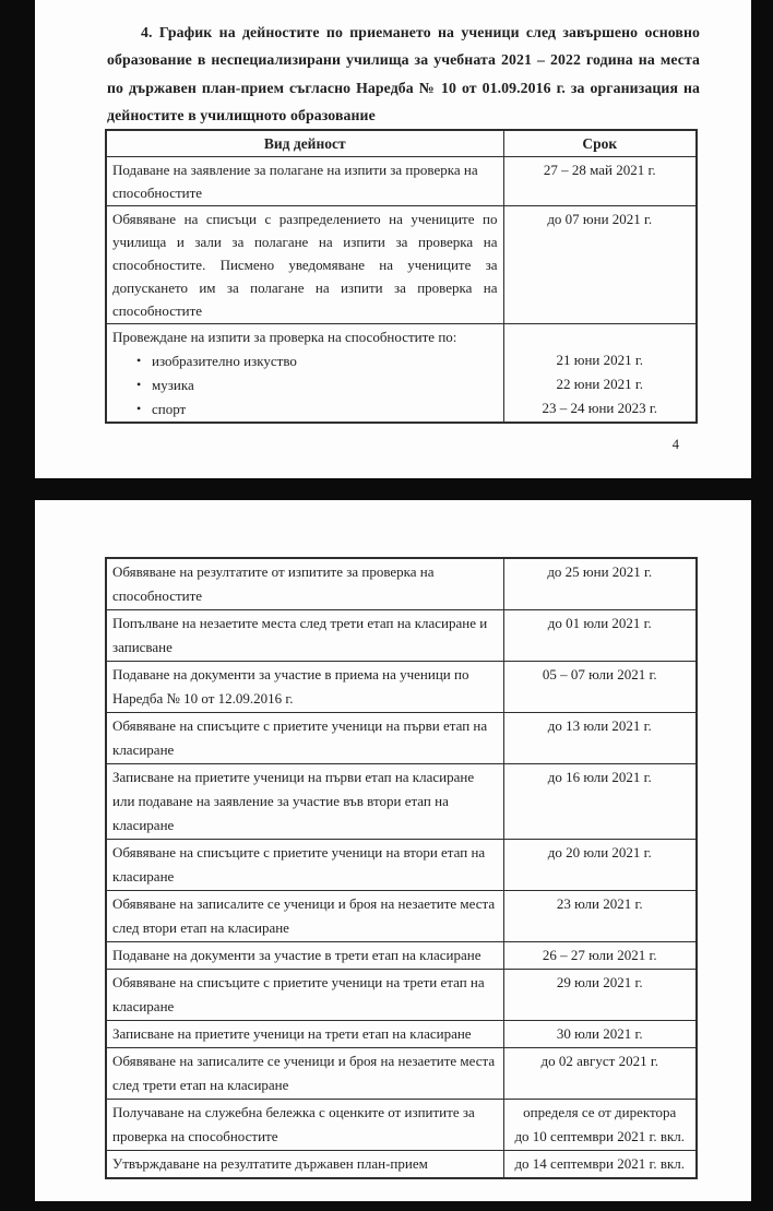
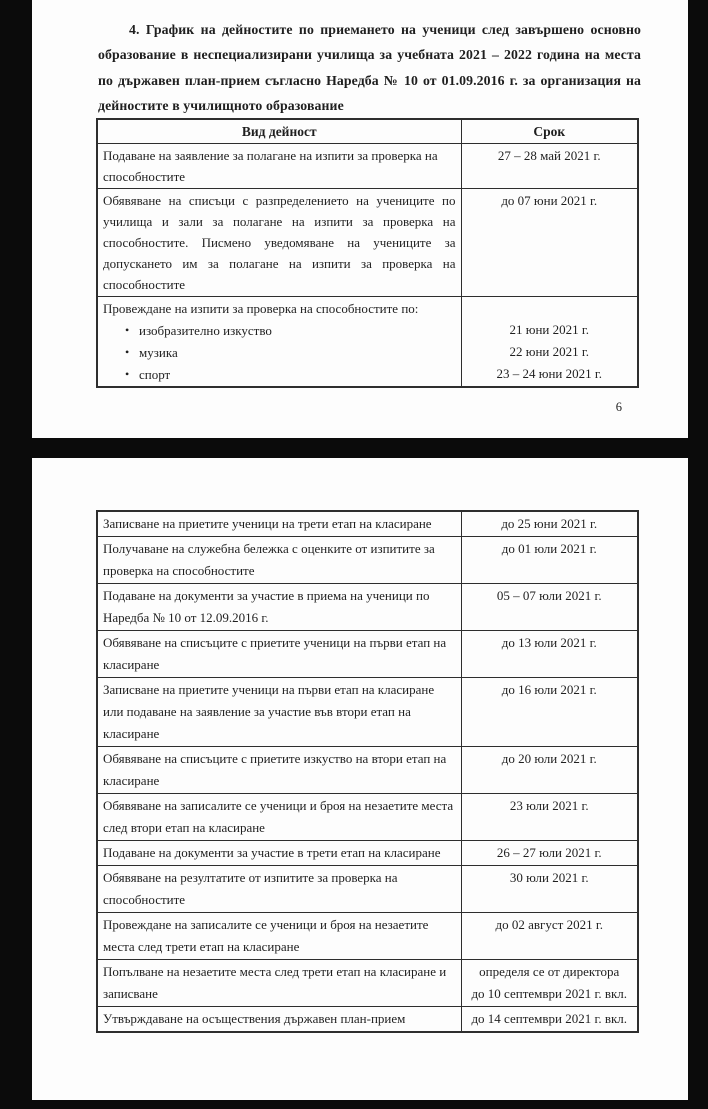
  4. График на дейностите по приемането на ученици след завършено основно образование в неспециализирани училища за учебната 2021 – 2022 година на места по държавен план-прием съгласно Наредба № 10 от 01.09.2016 г. за организация на дейностите в училищното образование
  Вид дейност	Срок
  Подаване на заявление за полагане на изпити за проверка на способностите	27 – 28 май 2021 г.
  Обявяване на списъци с разпределението на учениците по училища и зали за полагане на изпити за проверка на способностите. Писмено уведомяване на учениците за допускането им за полагане на изпити за проверка на способностите	до 07 юни 2021 г.
- Провеждане на изпити за проверка на способностите по:• изобразително изкуство• музика• спорт	21 юни 2021 г.22 юни 2021 г.23 – 24 юни 2023 г.
+ Провеждане на изпити за проверка на способностите по:• изобразително изкуство• музика• спорт	21 юни 2021 г.22 юни 2021 г.23 – 24 юни 2021 г.
- 4
+ 6
- Обявяване на резултатите от изпитите за проверка на способностите	до 25 юни 2021 г.
+ Записване на приетите ученици на трети етап на класиране	до 25 юни 2021 г.
- Попълване на незаетите места след трети етап на класиране и записване	до 01 юли 2021 г.
+ Получаване на служебна бележка с оценките от изпитите за проверка на способностите	до 01 юли 2021 г.
  Подаване на документи за участие в приема на ученици по Наредба № 10 от 12.09.2016 г.	05 – 07 юли 2021 г.
  Обявяване на списъците с приетите ученици на първи етап на класиране	до 13 юли 2021 г.
  Записване на приетите ученици на първи етап на класиране или подаване на заявление за участие във втори етап на класиране	до 16 юли 2021 г.
- Обявяване на списъците с приетите ученици на втори етап на класиране	до 20 юли 2021 г.
+ Обявяване на списъците с приетите изкуство на втори етап на класиране	до 20 юли 2021 г.
  Обявяване на записалите се ученици и броя на незаетите места след втори етап на класиране	23 юли 2021 г.
  Подаване на документи за участие в трети етап на класиране	26 – 27 юли 2021 г.
- Обявяване на списъците с приетите ученици на трети етап на класиране	29 юли 2021 г.
- Записване на приетите ученици на трети етап на класиране	30 юли 2021 г.
+ Обявяване на резултатите от изпитите за проверка на способностите	30 юли 2021 г.
- Обявяване на записалите се ученици и броя на незаетите места след трети етап на класиране	до 02 август 2021 г.
+ Провеждане на записалите се ученици и броя на незаетите места след трети етап на класиране	до 02 август 2021 г.
- Получаване на служебна бележка с оценките от изпитите за проверка на способностите	определя се от директорадо 10 септември 2021 г. вкл.
+ Попълване на незаетите места след трети етап на класиране и записване	определя се от директорадо 10 септември 2021 г. вкл.
- Утвърждаване на резултатите държавен план-прием	до 14 септември 2021 г. вкл.
+ Утвърждаване на осъществения държавен план-прием	до 14 септември 2021 г. вкл.
